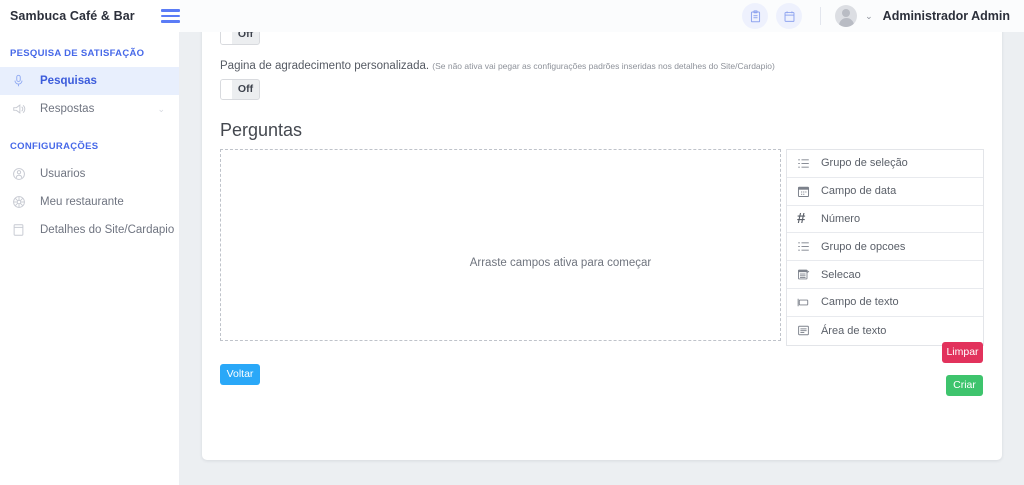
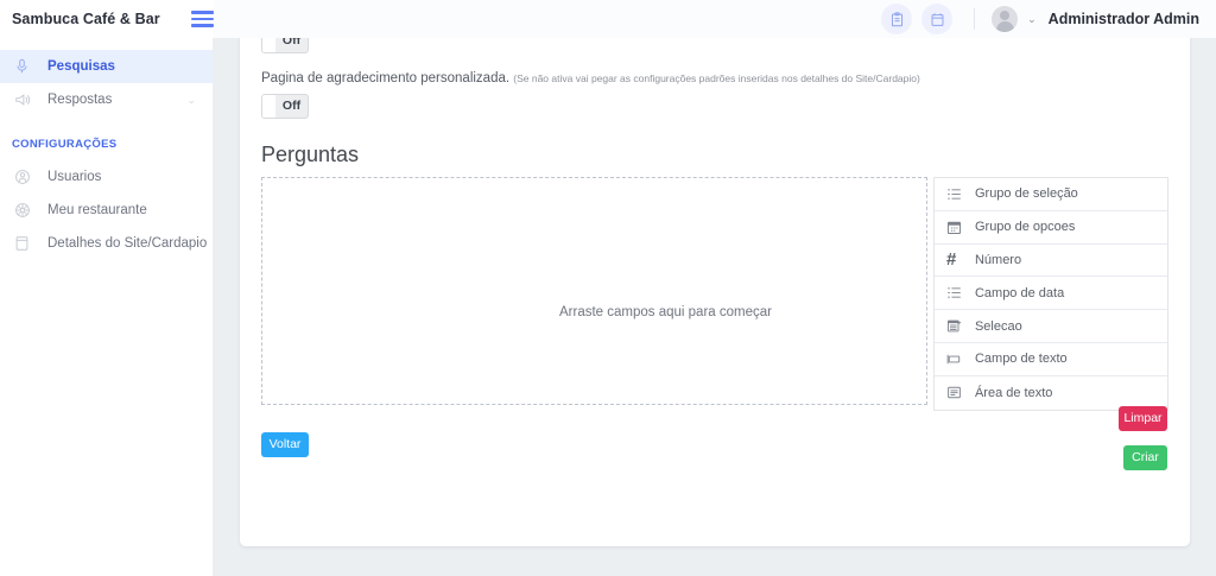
  Sambuca Café & Bar
  ⌄
  Administrador Admin
- PESQUISA DE SATISFAÇÃO
  Pesquisas
  Respostas
  ⌄
  CONFIGURAÇÕES
  Usuarios
  Meu restaurante
  Detalhes do Site/Cardapio
  Off
  Pagina de agradecimento personalizada. (Se não ativa vai pegar as configurações padrões inseridas nos detalhes do Site/Cardapio)
  Off
  Perguntas
- Arraste campos ativa para começar
+ Arraste campos aqui para começar
  Grupo de seleção
- Campo de data
+ Grupo de opcoes
  #
  Número
- Grupo de opcoes
+ Campo de data
  Selecao
  Campo de texto
  Área de texto
  Voltar
  Limpar
  Criar
